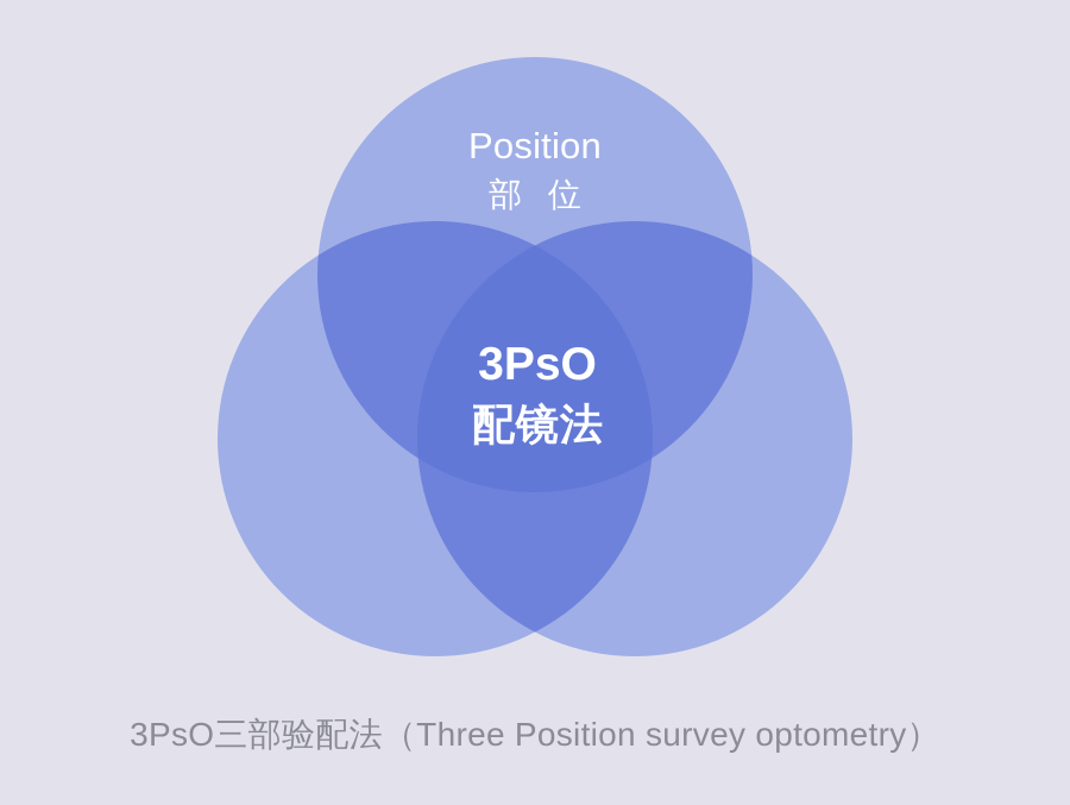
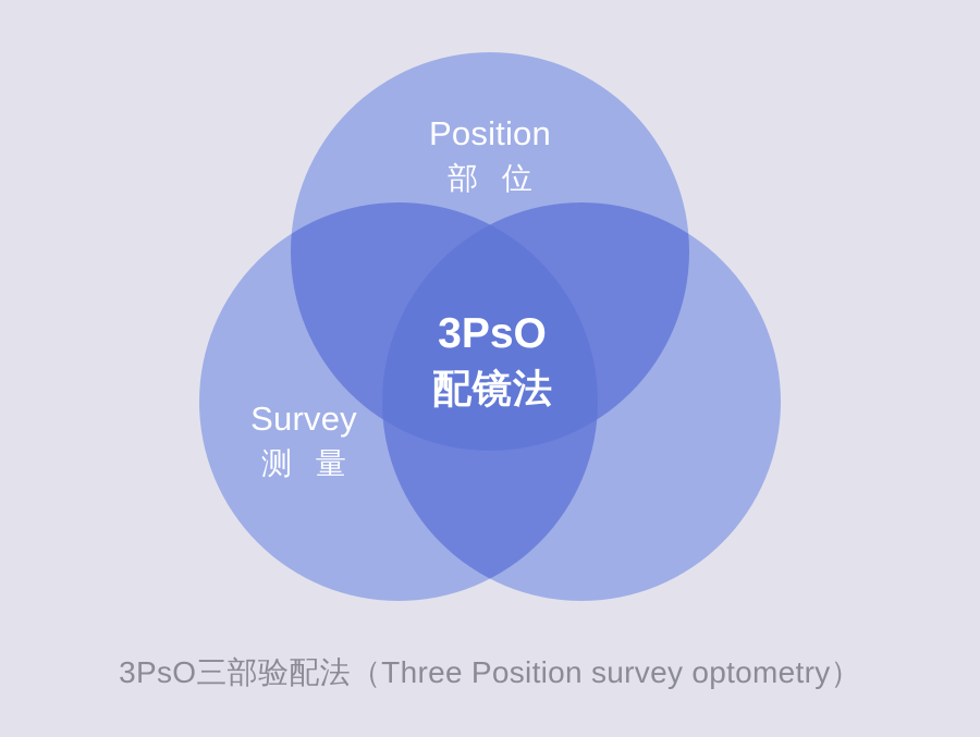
  Position
  部 位
+ Survey
+ 测 量
  3PsO
  配镜法
  3PsO三部验配法（Three Position survey optometry）
